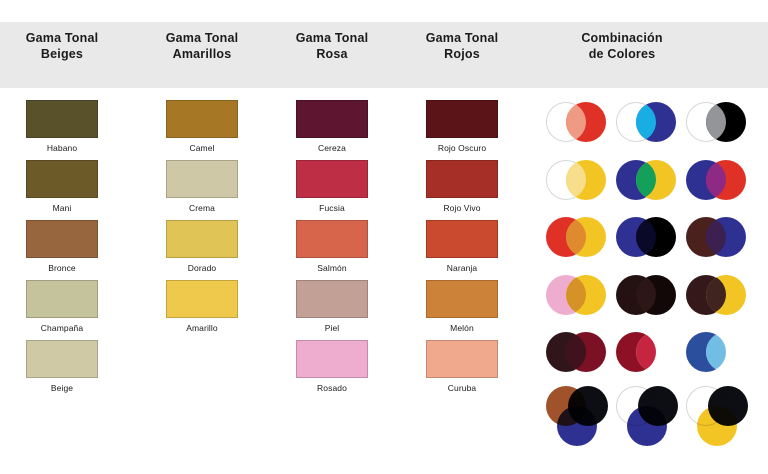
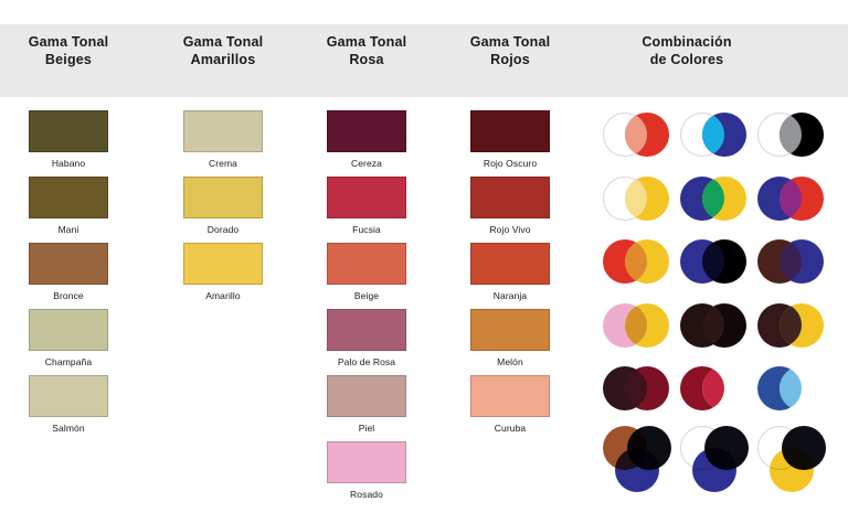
  Gama Tonal
  Beiges
  Gama Tonal
  Amarillos
  Gama Tonal
  Rosa
  Gama Tonal
  Rojos
  Combinación
  de Colores
  Habano
  Mani
  Bronce
  Champaña
- Beige
+ Salmón
- Camel
  Crema
  Dorado
  Amarillo
  Cereza
  Fucsia
- Salmón
+ Beige
+ Palo de Rosa
  Piel
  Rosado
  Rojo Oscuro
  Rojo Vivo
  Naranja
  Melón
  Curuba
